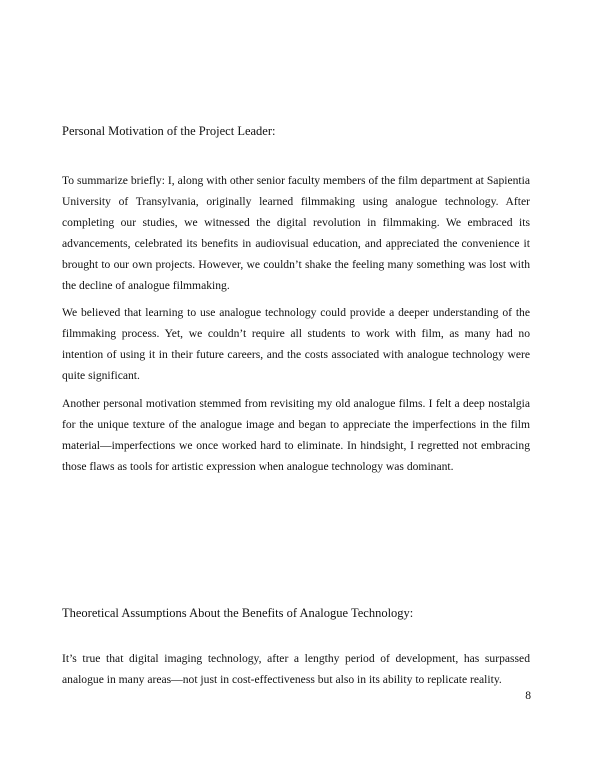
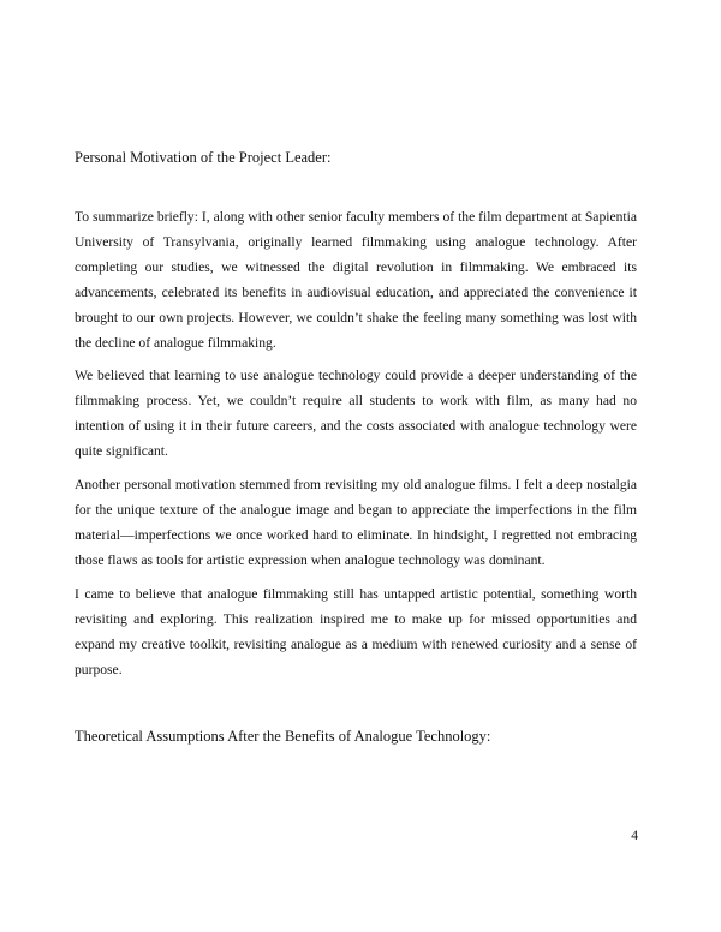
  Personal Motivation of the Project Leader:
  To summarize briefly: I, along with other senior faculty members of the film department at Sapientia University of Transylvania, originally learned filmmaking using analogue technology. After completing our studies, we witnessed the digital revolution in filmmaking. We embraced its advancements, celebrated its benefits in audiovisual education, and appreciated the convenience it brought to our own projects. However, we couldn’t shake the feeling many something was lost with the decline of analogue filmmaking.
  We believed that learning to use analogue technology could provide a deeper understanding of the filmmaking process. Yet, we couldn’t require all students to work with film, as many had no intention of using it in their future careers, and the costs associated with analogue technology were quite significant.
  Another personal motivation stemmed from revisiting my old analogue films. I felt a deep nostalgia for the unique texture of the analogue image and began to appreciate the imperfections in the film material—imperfections we once worked hard to eliminate. In hindsight, I regretted not embracing those flaws as tools for artistic expression when analogue technology was dominant.
+ I came to believe that analogue filmmaking still has untapped artistic potential, something worth revisiting and exploring. This realization inspired me to make up for missed opportunities and expand my creative toolkit, revisiting analogue as a medium with renewed curiosity and a sense of purpose.
- Theoretical Assumptions About the Benefits of Analogue Technology:
+ Theoretical Assumptions After the Benefits of Analogue Technology:
- It’s true that digital imaging technology, after a lengthy period of development, has surpassed analogue in many areas—not just in cost-effectiveness but also in its ability to replicate reality.
- 8
+ 4
